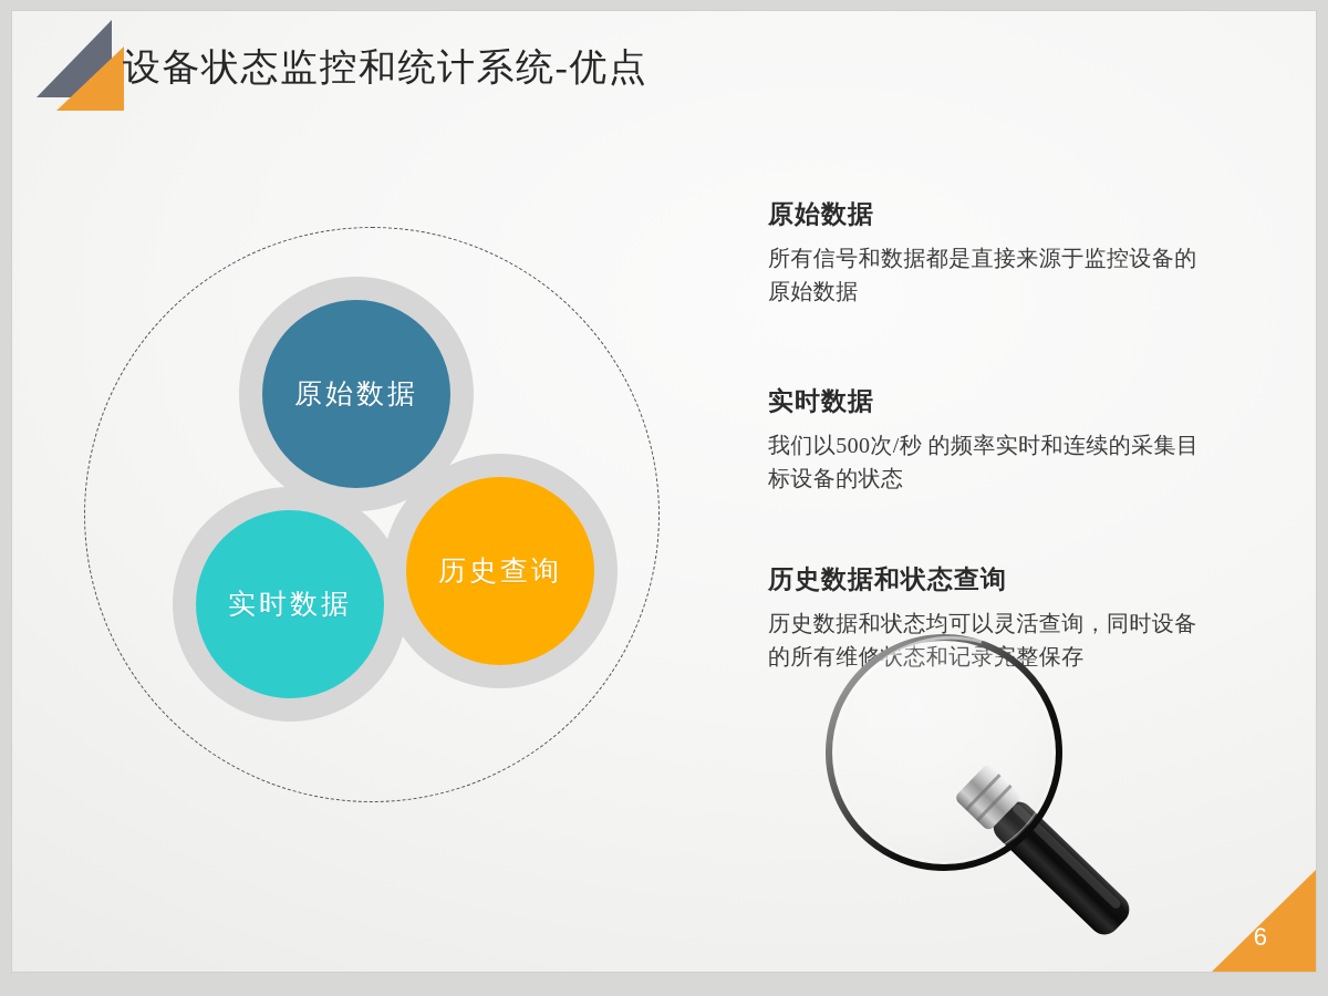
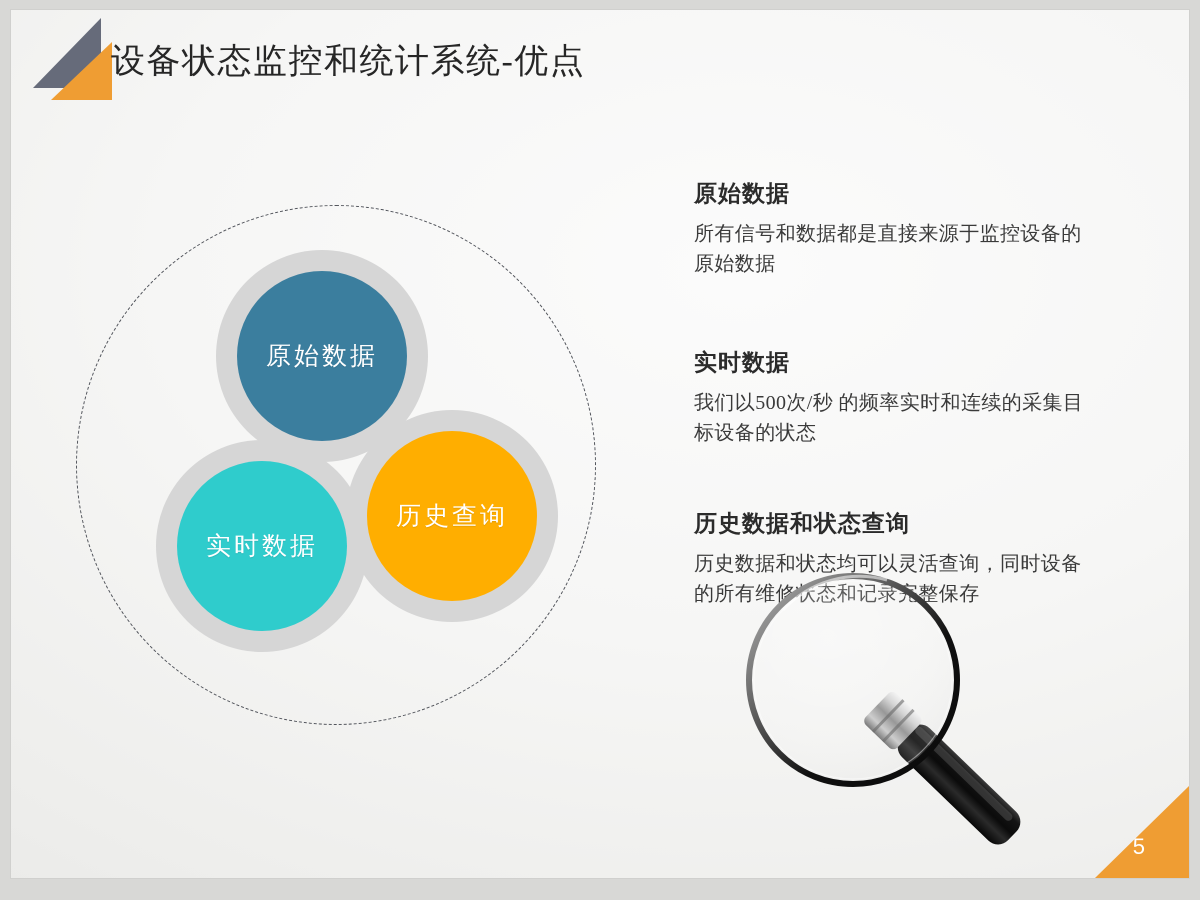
  设备状态监控和统计系统-优点
  原始数据
  实时数据
  历史查询
  原始数据
  所有信号和数据都是直接来源于监控设备的原始数据
  实时数据
  我们以500次/秒 的频率实时和连续的采集目标设备的状态
  历史数据和状态查询
  历史数据和状态均可以灵活查询，同时设备的所有维修整保存
- 6
+ 5
